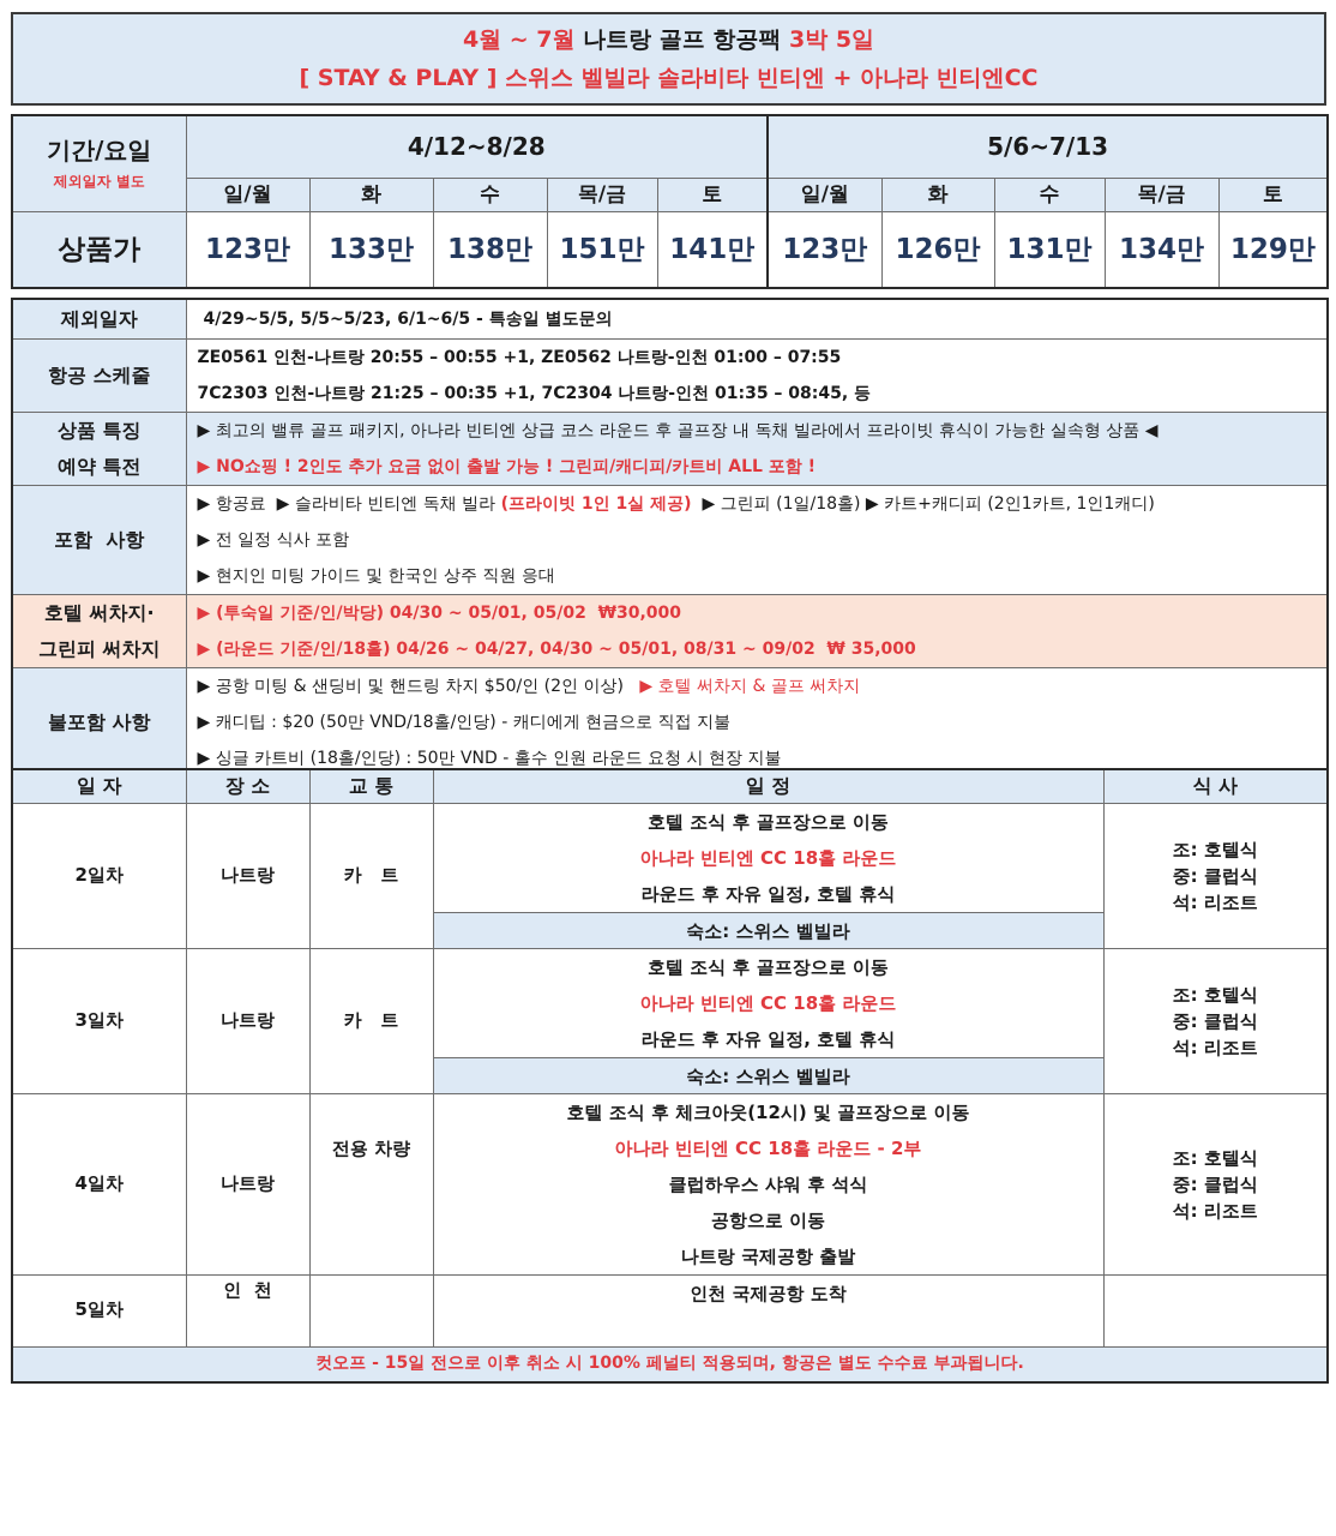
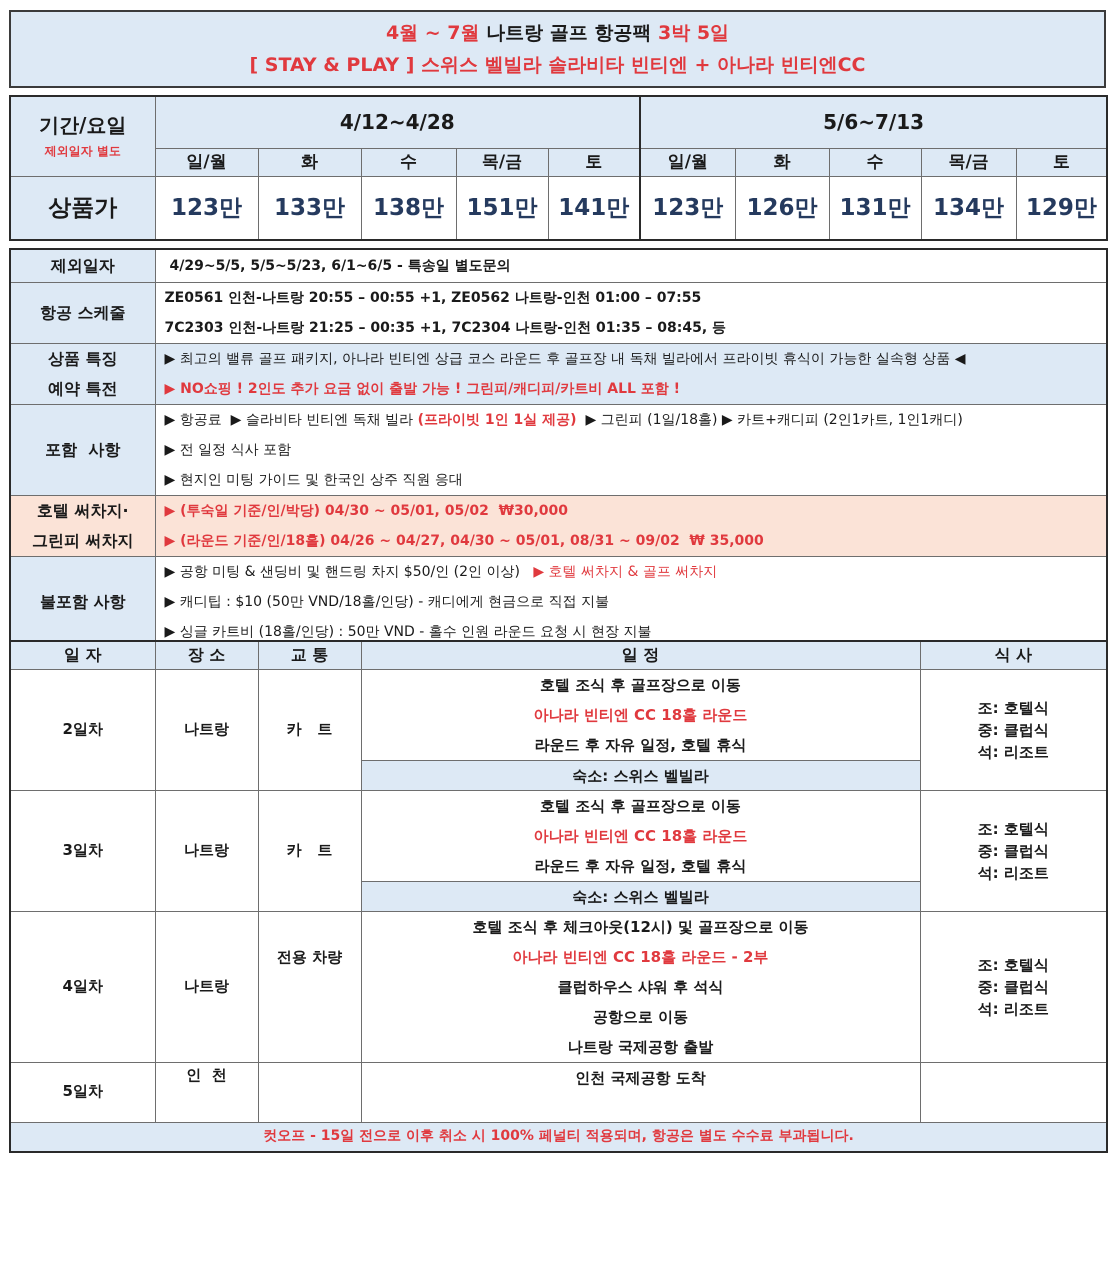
  4월 ~ 7월 나트랑 골프 항공팩 3박 5일
  [ STAY & PLAY ] 스위스 벨빌라 솔라비타 빈티엔 + 아나라 빈티엔CC
- 기간/요일 제외일자 별도	4/12~8/28	5/6~7/13
+ 기간/요일 제외일자 별도	4/12~4/28	5/6~7/13
  일/월	화	수	목/금	토	일/월	화	수	목/금	토
  상품가	123만	133만	138만	151만	141만	123만	126만	131만	134만	129만
  제외일자	4/29~5/5, 5/5~5/23, 6/1~6/5 - 특송일 별도문의
  항공 스케줄	ZE0561 인천-나트랑 20:55 – 00:55 +1, ZE0562 나트랑-인천 01:00 – 07:55 7C2303 인천-나트랑 21:25 – 00:35 +1, 7C2304 나트랑-인천 01:35 – 08:45, 등
  상품 특징 예약 특전	▶ 최고의 밸류 골프 패키지, 아나라 빈티엔 상급 코스 라운드 후 골프장 내 독채 빌라에서 프라이빗 휴식이 가능한 실속형 상품 ◀ ▶ NO쇼핑 ! 2인도 추가 요금 없이 출발 가능 ! 그린피/캐디피/카트비 ALL 포함 !
  포함 사항	▶ 항공료 ▶ 슬라비타 빈티엔 독채 빌라 (프라이빗 1인 1실 제공) ▶ 그린피 (1일/18홀) ▶ 카트+캐디피 (2인1카트, 1인1캐디) ▶ 전 일정 식사 포함 ▶ 현지인 미팅 가이드 및 한국인 상주 직원 응대
  호텔 써차지· 그린피 써차지	▶ (투숙일 기준/인/박당) 04/30 ~ 05/01, 05/02 ₩30,000 ▶ (라운드 기준/인/18홀) 04/26 ~ 04/27, 04/30 ~ 05/01, 08/31 ~ 09/02 ₩ 35,000
- 불포함 사항	▶ 공항 미팅 & 샌딩비 및 핸드링 차지 $50/인 (2인 이상) ▶ 호텔 써차지 & 골프 써차지 ▶ 캐디팁 : $20 (50만 VND/18홀/인당) - 캐디에게 현금으로 직접 지불 ▶ 싱글 카트비 (18홀/인당) : 50만 VND - 홀수 인원 라운드 요청 시 현장 지불
+ 불포함 사항	▶ 공항 미팅 & 샌딩비 및 핸드링 차지 $50/인 (2인 이상) ▶ 호텔 써차지 & 골프 써차지 ▶ 캐디팁 : $10 (50만 VND/18홀/인당) - 캐디에게 현금으로 직접 지불 ▶ 싱글 카트비 (18홀/인당) : 50만 VND - 홀수 인원 라운드 요청 시 현장 지불
  일 자	장 소	교 통	일 정	식 사
  2일차	나트랑	카 트	호텔 조식 후 골프장으로 이동 아나라 빈티엔 CC 18홀 라운드 라운드 후 자유 일정, 호텔 휴식 숙소: 스위스 벨빌라	조: 호텔식 중: 클럽식 석: 리조트
  3일차	나트랑	카 트	호텔 조식 후 골프장으로 이동 아나라 빈티엔 CC 18홀 라운드 라운드 후 자유 일정, 호텔 휴식 숙소: 스위스 벨빌라	조: 호텔식 중: 클럽식 석: 리조트
  4일차	나트랑	전용 차량	호텔 조식 후 체크아웃(12시) 및 골프장으로 이동 아나라 빈티엔 CC 18홀 라운드 - 2부 클럽하우스 샤워 후 석식 공항으로 이동 나트랑 국제공항 출발	조: 호텔식 중: 클럽식 석: 리조트
  5일차	인 천		인천 국제공항 도착
  컷오프 - 15일 전으로 이후 취소 시 100% 페널티 적용되며, 항공은 별도 수수료 부과됩니다.
